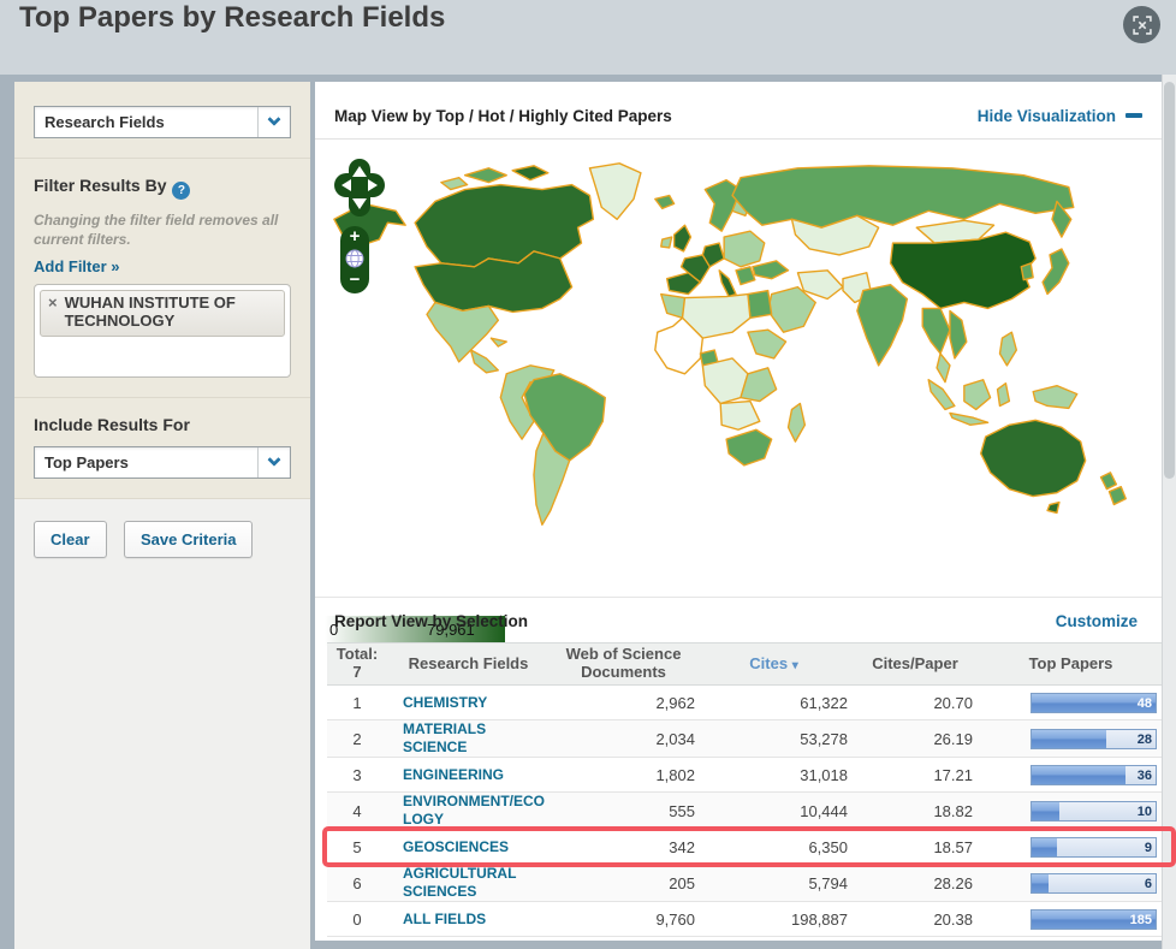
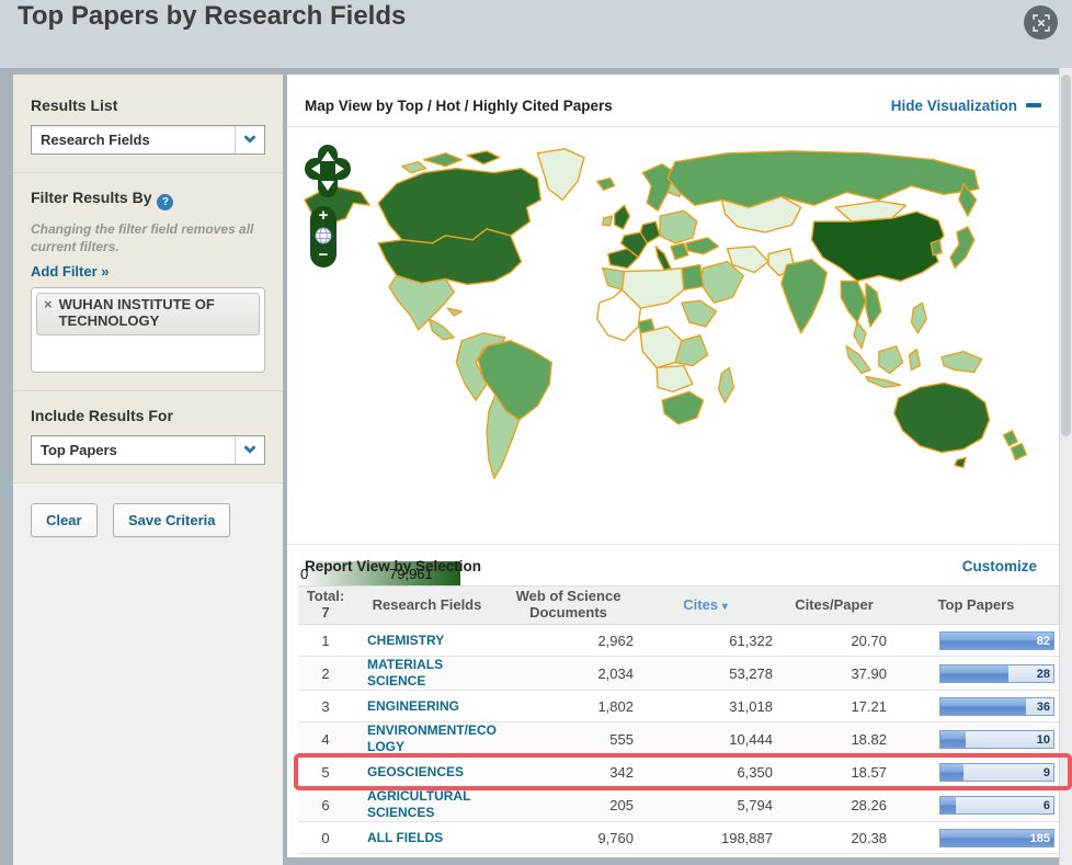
  Top Papers by Research Fields
+ Results List
  Research Fields
  Filter Results By ?
  Changing the filter field removes all current filters.
  Add Filter »
  ×
  WUHAN INSTITUTE OF TECHNOLOGY
  Include Results For
  Top Papers
  Clear Save Criteria
  Map View by Top / Hot / Highly Cited Papers
  Hide Visualization
  +
  −
  0
  79,961
  Report View by Selection
  Customize
  Total:
  7
  Research Fields
  Web of Science Documents
  Cites ▾
  Cites/Paper
  Top Papers
  1
  CHEMISTRY
  2,962
  61,322
  20.70
- 48
+ 82
  2
  MATERIALS SCIENCE
  2,034
  53,278
- 26.19
+ 37.90
  28
  3
  ENGINEERING
  1,802
  31,018
  17.21
  36
  4
  ENVIRONMENT/ECOLOGY
  555
  10,444
  18.82
  10
  5
  GEOSCIENCES
  342
  6,350
  18.57
  9
  6
  AGRICULTURAL SCIENCES
  205
  5,794
  28.26
  6
  0
  ALL FIELDS
  9,760
  198,887
  20.38
  185
